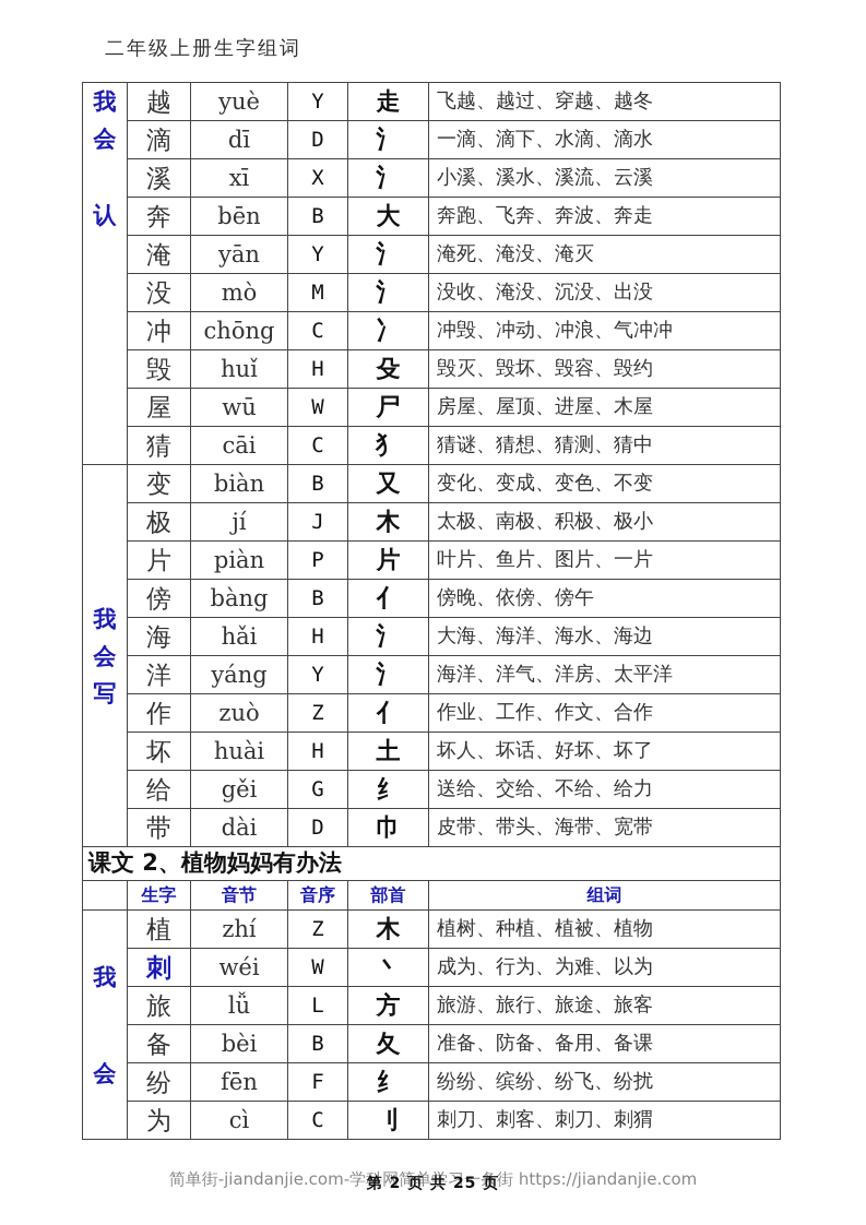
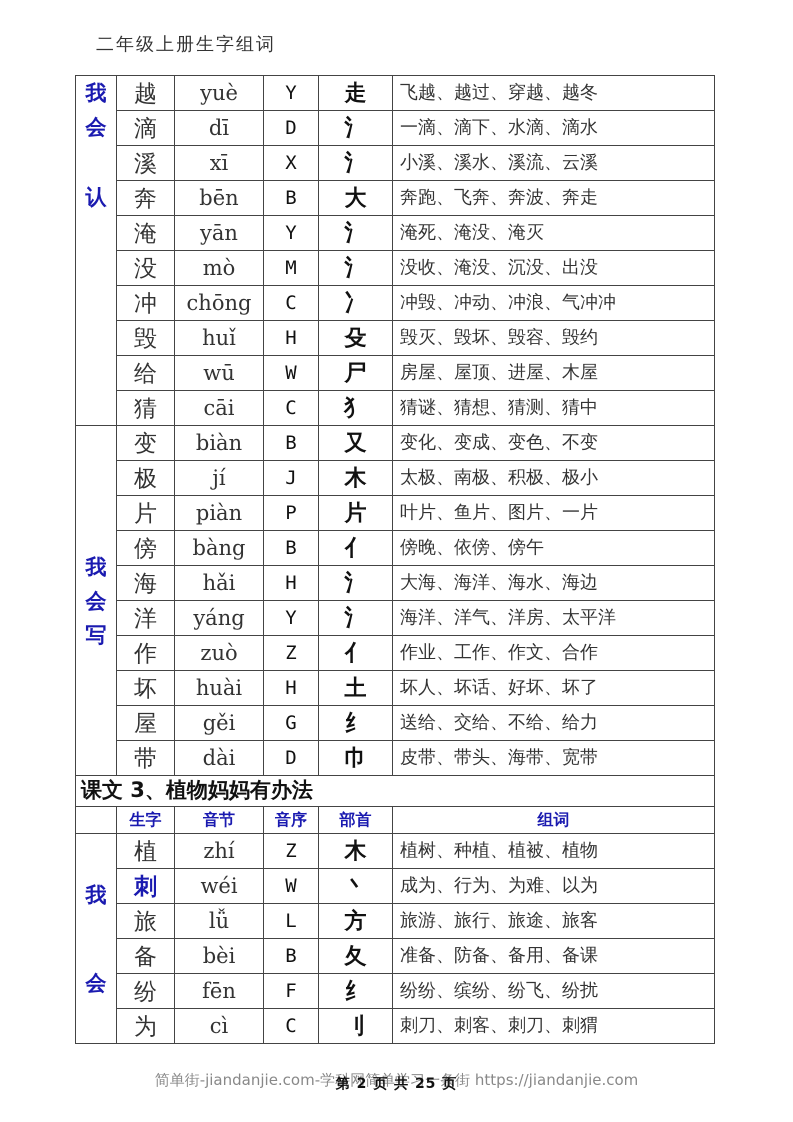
  二年级上册生字组词
  我会认	越	yuè	Y	走	飞越、越过、穿越、越冬
  滴	dī	D	氵	一滴、滴下、水滴、滴水
  溪	xī	X	氵	小溪、溪水、溪流、云溪
  奔	bēn	B	大	奔跑、飞奔、奔波、奔走
  淹	yān	Y	氵	淹死、淹没、淹灭
  没	mò	M	氵	没收、淹没、沉没、出没
  冲	chōng	C	冫	冲毁、冲动、冲浪、气冲冲
  毁	huǐ	H	殳	毁灭、毁坏、毁容、毁约
- 屋	wū	W	尸	房屋、屋顶、进屋、木屋
+ 给	wū	W	尸	房屋、屋顶、进屋、木屋
  猜	cāi	C	犭	猜谜、猜想、猜测、猜中
  我会写	变	biàn	B	又	变化、变成、变色、不变
  极	jí	J	木	太极、南极、积极、极小
  片	piàn	P	片	叶片、鱼片、图片、一片
  傍	bàng	B	亻	傍晚、依傍、傍午
  海	hǎi	H	氵	大海、海洋、海水、海边
  洋	yáng	Y	氵	海洋、洋气、洋房、太平洋
  作	zuò	Z	亻	作业、工作、作文、合作
  坏	huài	H	土	坏人、坏话、好坏、坏了
- 给	gěi	G	纟	送给、交给、不给、给力
+ 屋	gěi	G	纟	送给、交给、不给、给力
  带	dài	D	巾	皮带、带头、海带、宽带
- 课文 2、植物妈妈有办法
+ 课文 3、植物妈妈有办法
  	生字	音节	音序	部首	组词
  我会	植	zhí	Z	木	植树、种植、植被、植物
  刺	wéi	W	丶	成为、行为、为难、以为
  旅	lǚ	L	方	旅游、旅行、旅途、旅客
  备	bèi	B	夂	准备、防备、备用、备课
  纷	fēn	F	纟	纷纷、缤纷、纷飞、纷扰
  为	cì	C	刂	刺刀、刺客、刺刀、刺猬
  简单街-jiandanjie.com-学科网简单学习一条街 https://jiandanjie.com
  第 2 页 共 25 页
